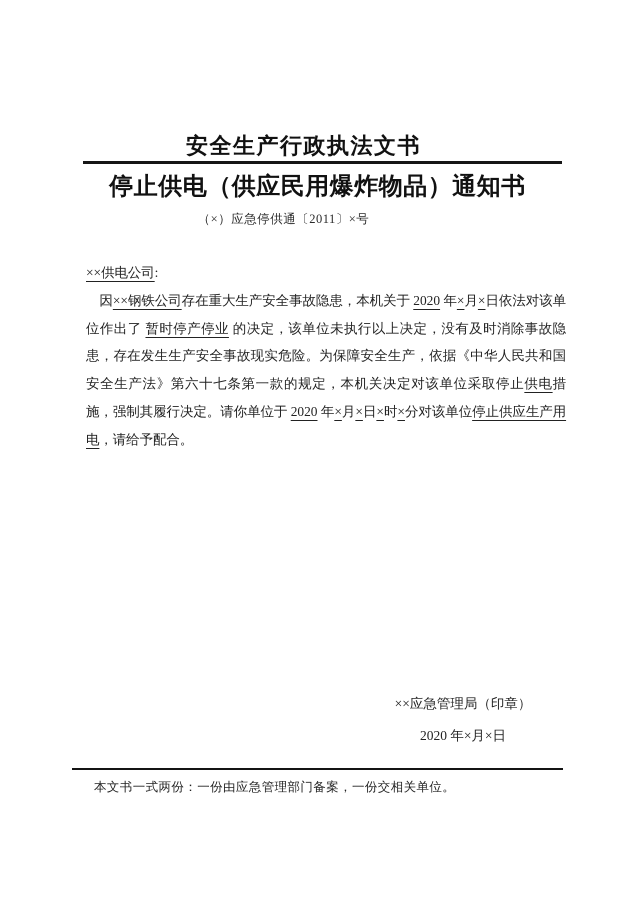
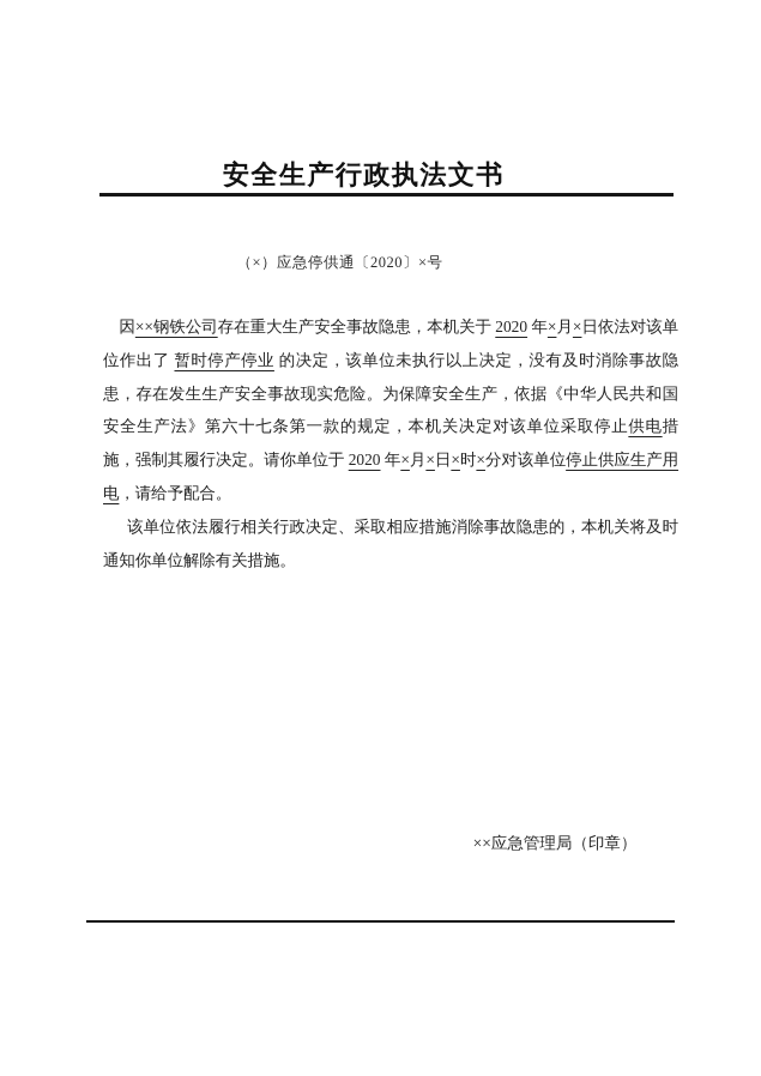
  安全生产行政执法文书
- 停止供电（供应民用爆炸物品）通知书
- （×）应急停供通〔2011〕×号
+ （×）应急停供通〔2020〕×号
- ××供电公司:
  因××钢铁公司存在重大生产安全事故隐患，本机关于 2020 年×月×日依法对该单位作出了 暂时停产停业 的决定，该单位未执行以上决定，没有及时消除事故隐患，存在发生生产安全事故现实危险。为保障安全生产，依据《中华人民共和国安全生产法》第六十七条第一款的规定，本机关决定对该单位采取停止供电措施，强制其履行决定。请你单位于 2020 年×月×日×时×分对该单位停止供应生产用电，请给予配合。
+ 该单位依法履行相关行政决定、采取相应措施消除事故隐患的，本机关将及时通知你单位解除有关措施。
  ××应急管理局（印章）
- 2020 年×月×日
- 本文书一式两份：一份由应急管理部门备案，一份交相关单位。
